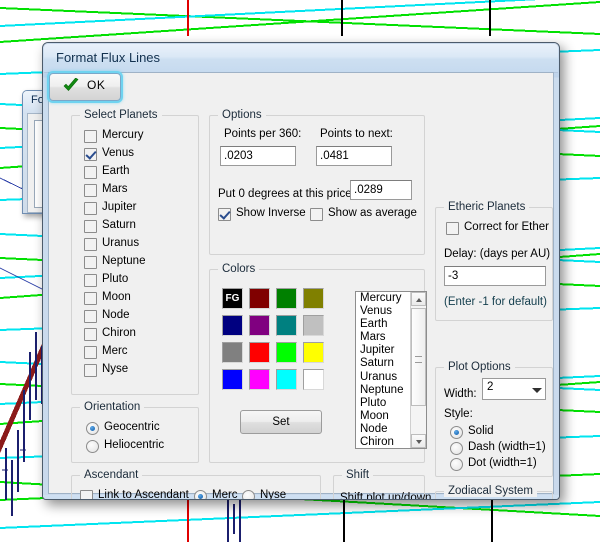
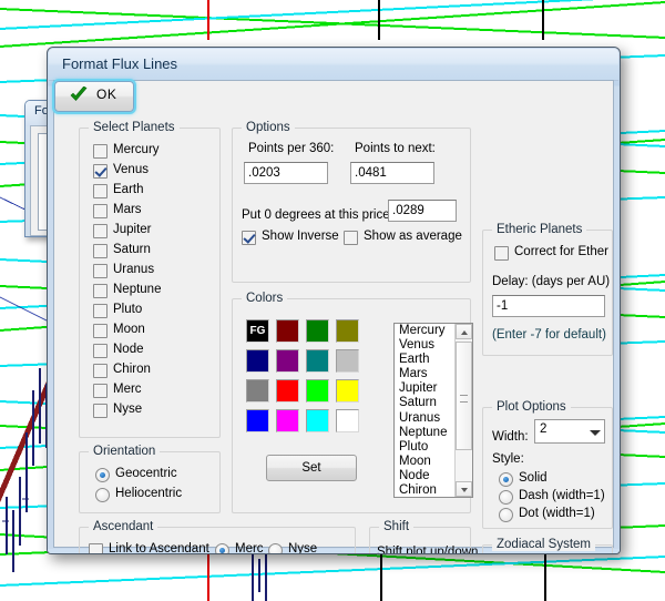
  Fo
  Format Flux Lines
  OK
  Select Planets
  Mercury
  Venus
  Earth
  Mars
  Jupiter
  Saturn
  Uranus
  Neptune
  Pluto
  Moon
  Node
  Chiron
  Merc
  Nyse
  Orientation
  Geocentric
  Heliocentric
  Options
  Points per 360:
  Points to next:
  .0203
  .0481
  Put 0 degrees at this price
  .0289
  Show Inverse
  Show as average
  Colors
  FG
  Set
  Mercury
  Venus
  Earth
  Mars
  Jupiter
  Saturn
  Uranus
  Neptune
  Pluto
  Moon
  Node
  Chiron
  Etheric Planets
  Correct for Ether
  Delay: (days per AU)
- -3
+ -1
- (Enter -1 for default)
+ (Enter -7 for default)
  Plot Options
  Width:
  2
  Style:
  Solid
  Dash (width=1)
  Dot (width=1)
  Zodiacal System
  Ascendant
  Link to Ascendant
  Merc
  Nyse
  Shift
  Shift plot up/down
